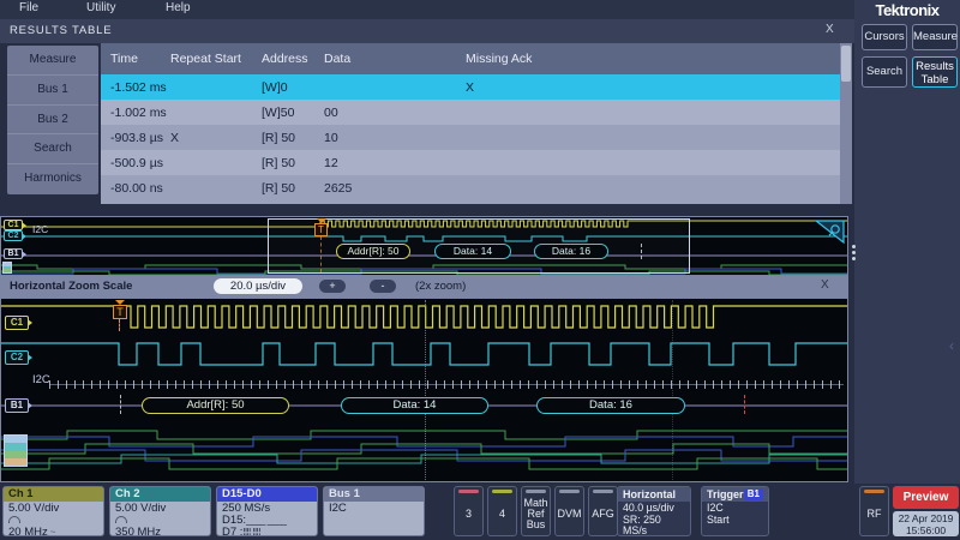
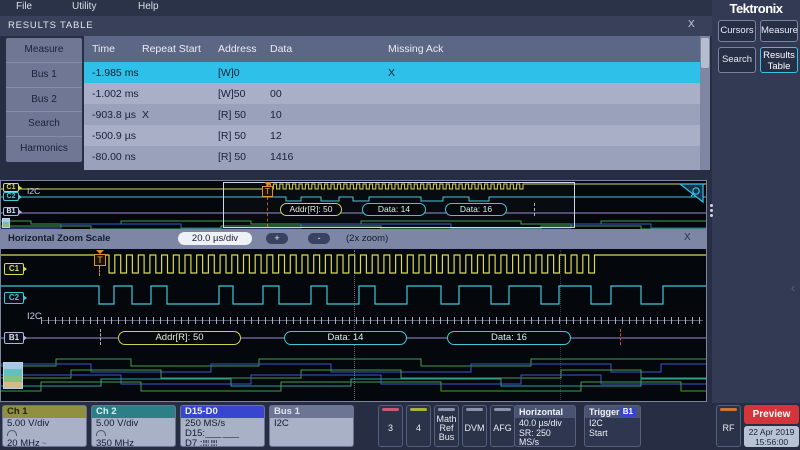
  File
  Utility
  Help
  Tektronix
  Cursors
  Measure
  Search
  Results Table
  RESULTS TABLE
  X
  Measure
  Bus 1
  Bus 2
  Search
  Harmonics
  Time
  Repeat Start
  Address
  Data
  Missing Ack
- -1.502 ms
+ -1.985 ms
  [W]0
  X
  -1.002 ms
  [W]50
  00
  -903.8 µs
  X
  [R] 50
  10
  -500.9 µs
  [R] 50
  12
  -80.00 ns
  [R] 50
- 2625
+ 1416
  I2C
  T
  Addr[R]: 50
  Data: 14
  Data: 16
  Horizontal Zoom Scale
  20.0 µs/div
  +
  -
  (2x zoom)
  X
  T
  C1
  C2
  B1
  I2C
  Addr[R]: 50
  Data: 14
  Data: 16
  ‹
  Ch 1
  5.00 V/div
  20 MHz ~
  Ch 2
  5.00 V/div
  350 MHz
  D15-D0
  250 MS/s
  D15:____ ____
  D7 :¦¦¦¦ ¦¦¦¦
  Bus 1
  I2C
  3
  4
  Math Ref Bus
  DVM
  AFG
  Horizontal
  40.0 µs/div
  SR: 250 MS/s
  B1
  Trigger
  I2C
  Start
  RF
  Preview
  22 Apr 2019
  15:56:00
